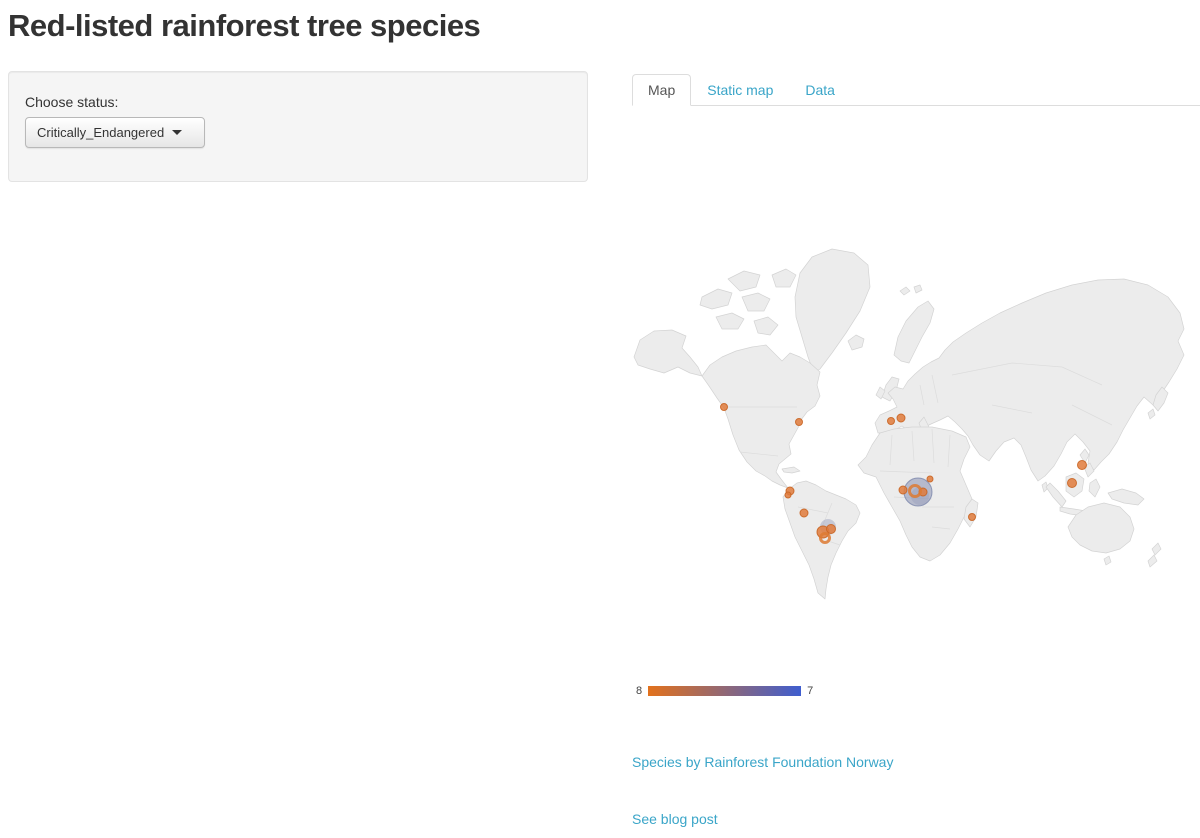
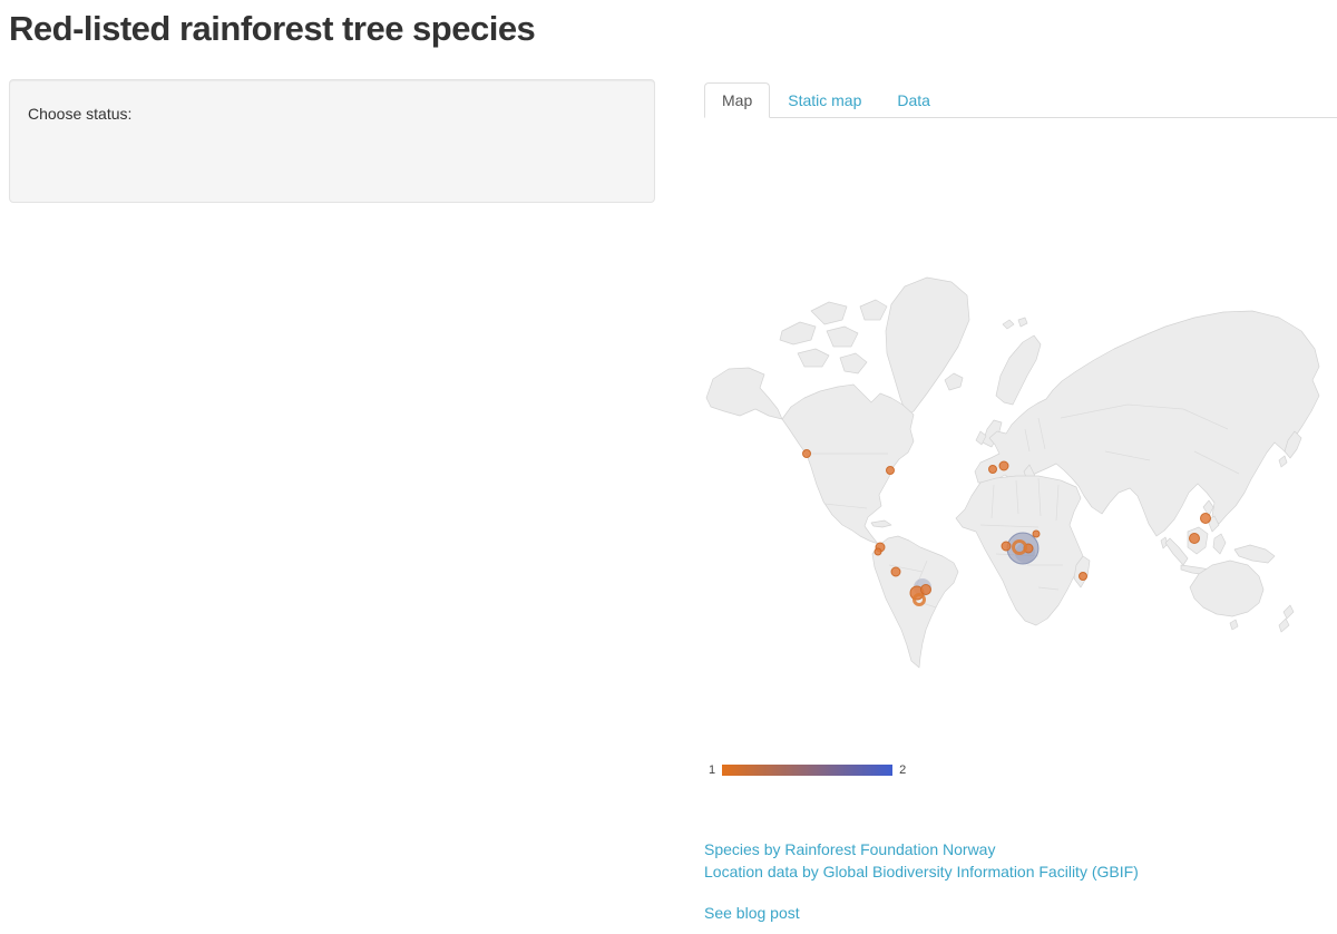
  Red-listed rainforest tree species
  Choose status:
- Critically_Endangered
  Map
  Static map
  Data
- 8
+ 1
- 7
+ 2
  Species by Rainforest Foundation Norway
+ Location data by Global Biodiversity Information Facility (GBIF)
  See blog post
